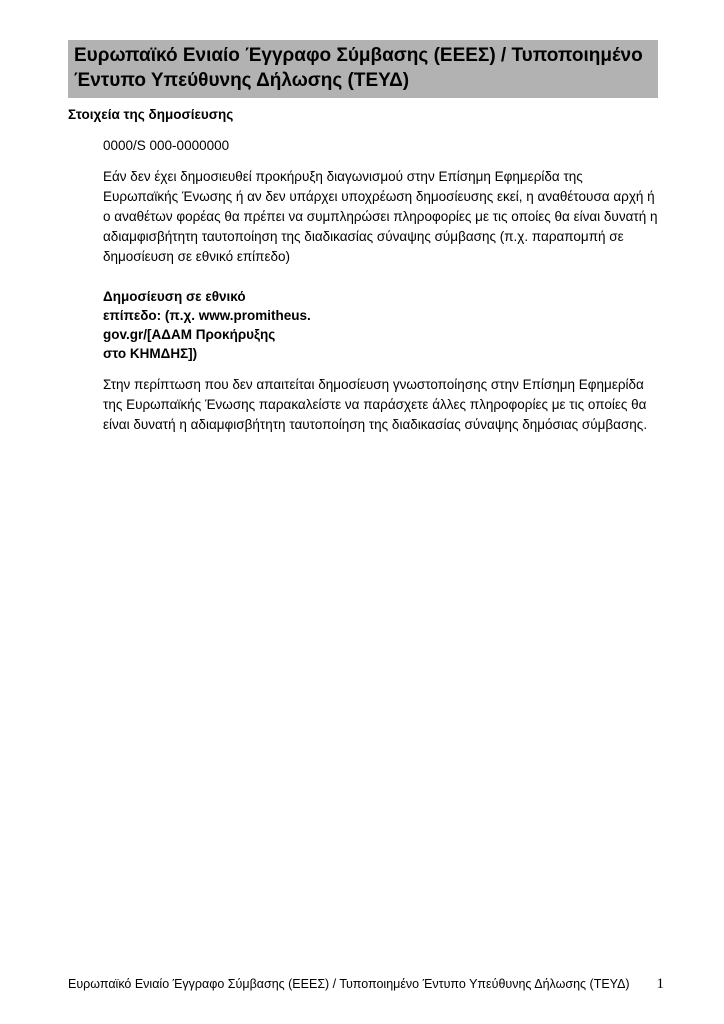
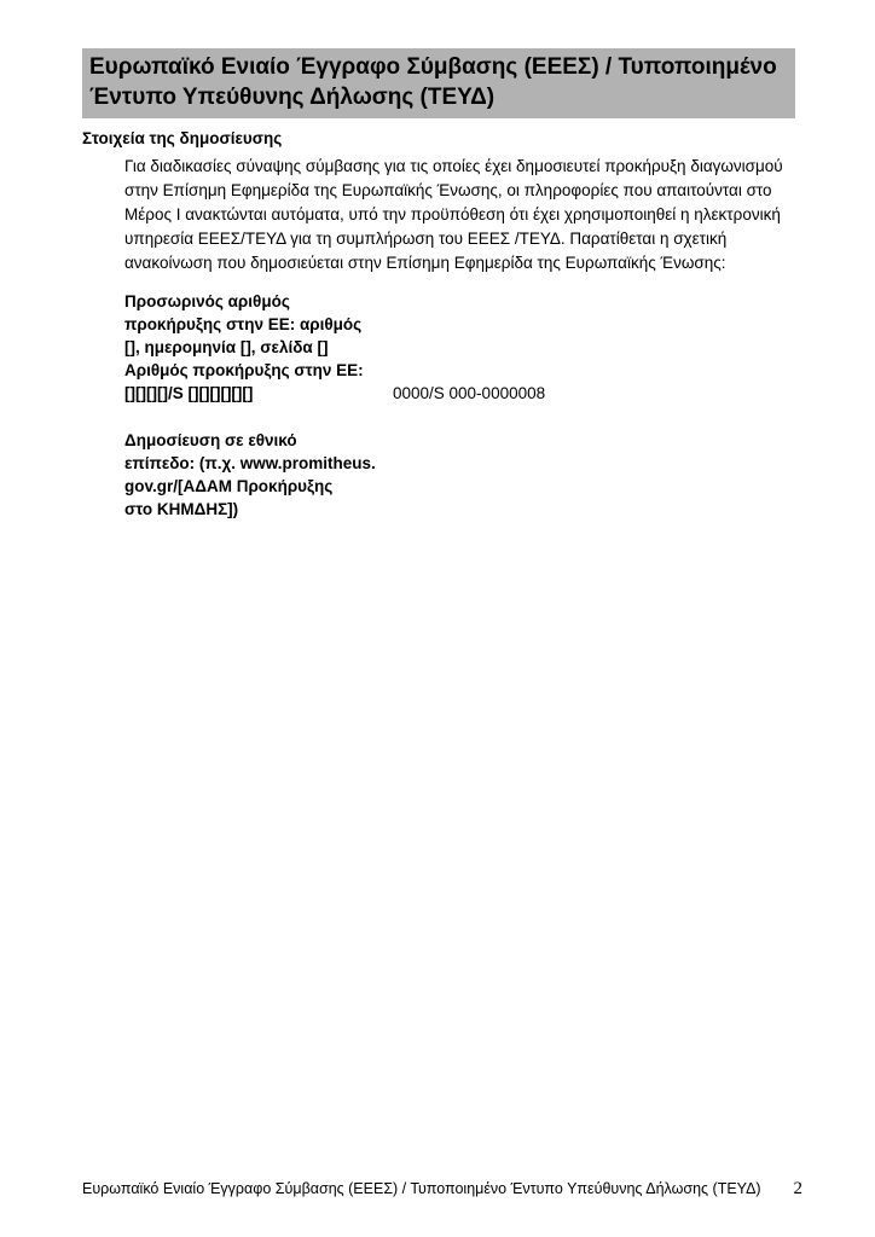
  Ευρωπαϊκό Ενιαίο Έγγραφο Σύμβασης (ΕΕΕΣ) / Τυποποιημένο Έντυπο Υπεύθυνης Δήλωσης (ΤΕΥΔ)
  Στοιχεία της δημοσίευσης
+ Για διαδικασίες σύναψης σύμβασης για τις οποίες έχει δημοσιευτεί προκήρυξη διαγωνισμού στην Επίσημη Εφημερίδα της Ευρωπαϊκής Ένωσης, οι πληροφορίες που απαιτούνται στο Μέρος Ι ανακτώνται αυτόματα, υπό την προϋπόθεση ότι έχει χρησιμοποιηθεί η ηλεκτρονική υπηρεσία ΕΕΕΣ/ΤΕΥΔ για τη συμπλήρωση του ΕΕΕΣ /ΤΕΥΔ. Παρατίθεται η σχετική ανακοίνωση που δημοσιεύεται στην Επίσημη Εφημερίδα της Ευρωπαϊκής Ένωσης:
+ Προσωρινός αριθμός
+ προκήρυξης στην ΕΕ: αριθμός
+ [], ημερομηνία [], σελίδα []
+ Αριθμός προκήρυξης στην ΕΕ:
+ [][][][]/S [][][][][][]
- 0000/S 000-0000000
+ 0000/S 000-0000008
- Εάν δεν έχει δημοσιευθεί προκήρυξη διαγωνισμού στην Επίσημη Εφημερίδα της Ευρωπαϊκής Ένωσης ή αν δεν υπάρχει υποχρέωση δημοσίευσης εκεί, η αναθέτουσα αρχή ή ο αναθέτων φορέας θα πρέπει να συμπληρώσει πληροφορίες με τις οποίες θα είναι δυνατή η αδιαμφισβήτητη ταυτοποίηση της διαδικασίας σύναψης σύμβασης (π.χ. παραπομπή σε δημοσίευση σε εθνικό επίπεδο)
  Δημοσίευση σε εθνικό
  επίπεδο: (π.χ. www.promitheus.
  gov.gr/[ΑΔΑΜ Προκήρυξης
  στο ΚΗΜΔΗΣ])
- Στην περίπτωση που δεν απαιτείται δημοσίευση γνωστοποίησης στην Επίσημη Εφημερίδα της Ευρωπαϊκής Ένωσης παρακαλείστε να παράσχετε άλλες πληροφορίες με τις οποίες θα είναι δυνατή η αδιαμφισβήτητη ταυτοποίηση της διαδικασίας σύναψης δημόσιας σύμβασης.
  Ευρωπαϊκό Ενιαίο Έγγραφο Σύμβασης (ΕΕΕΣ) / Τυποποιημένο Έντυπο Υπεύθυνης Δήλωσης (ΤΕΥΔ)
- 1
+ 2
